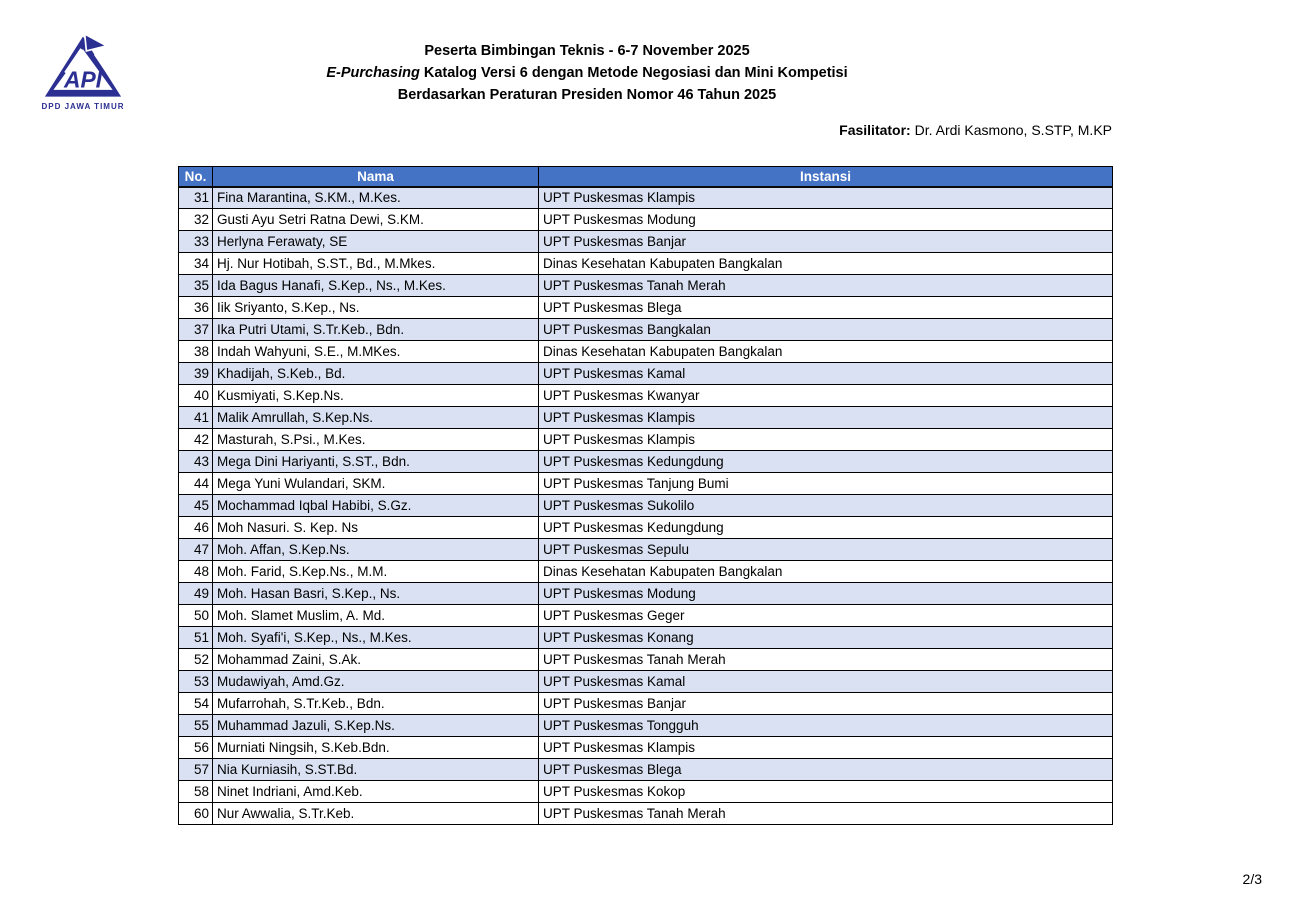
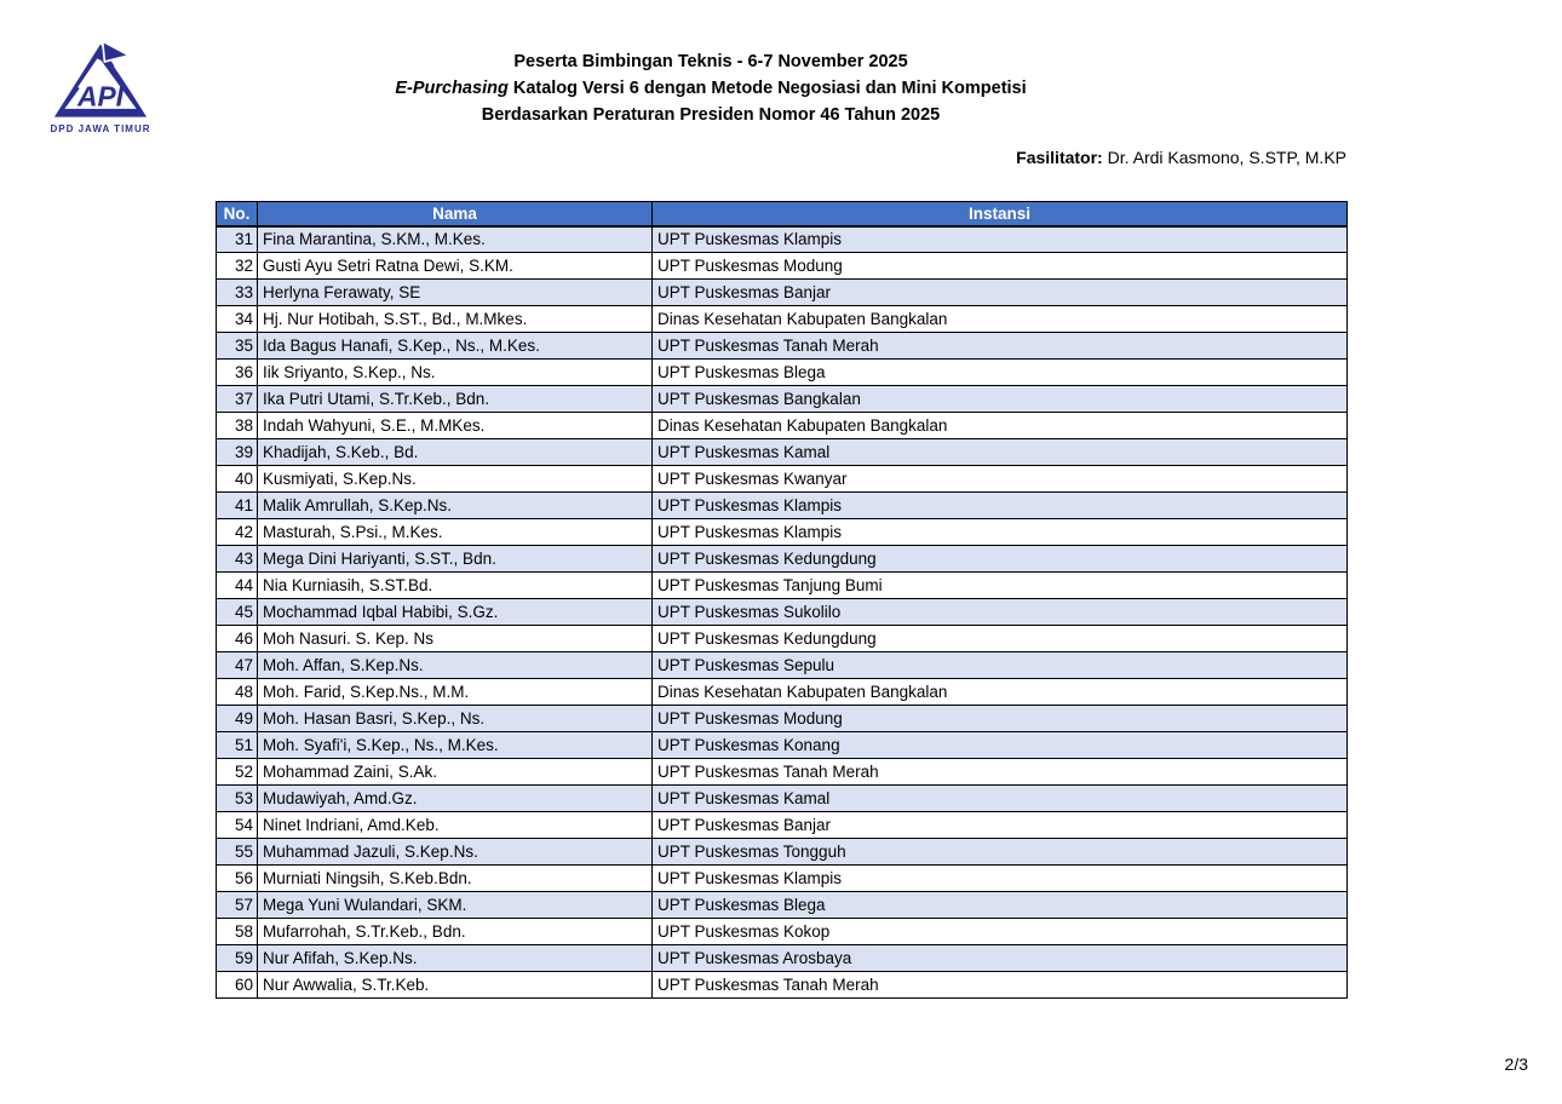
  API
  DPD JAWA TIMUR
  Peserta Bimbingan Teknis - 6-7 November 2025
  E-Purchasing Katalog Versi 6 dengan Metode Negosiasi dan Mini Kompetisi
  Berdasarkan Peraturan Presiden Nomor 46 Tahun 2025
  Fasilitator: Dr. Ardi Kasmono, S.STP, M.KP
  No.	Nama	Instansi
  31	Fina Marantina, S.KM., M.Kes.	UPT Puskesmas Klampis
  32	Gusti Ayu Setri Ratna Dewi, S.KM.	UPT Puskesmas Modung
  33	Herlyna Ferawaty, SE	UPT Puskesmas Banjar
  34	Hj. Nur Hotibah, S.ST., Bd., M.Mkes.	Dinas Kesehatan Kabupaten Bangkalan
  35	Ida Bagus Hanafi, S.Kep., Ns., M.Kes.	UPT Puskesmas Tanah Merah
  36	Iik Sriyanto, S.Kep., Ns.	UPT Puskesmas Blega
  37	Ika Putri Utami, S.Tr.Keb., Bdn.	UPT Puskesmas Bangkalan
  38	Indah Wahyuni, S.E., M.MKes.	Dinas Kesehatan Kabupaten Bangkalan
  39	Khadijah, S.Keb., Bd.	UPT Puskesmas Kamal
  40	Kusmiyati, S.Kep.Ns.	UPT Puskesmas Kwanyar
  41	Malik Amrullah, S.Kep.Ns.	UPT Puskesmas Klampis
  42	Masturah, S.Psi., M.Kes.	UPT Puskesmas Klampis
  43	Mega Dini Hariyanti, S.ST., Bdn.	UPT Puskesmas Kedungdung
- 44	Mega Yuni Wulandari, SKM.	UPT Puskesmas Tanjung Bumi
+ 44	Nia Kurniasih, S.ST.Bd.	UPT Puskesmas Tanjung Bumi
  45	Mochammad Iqbal Habibi, S.Gz.	UPT Puskesmas Sukolilo
  46	Moh Nasuri. S. Kep. Ns	UPT Puskesmas Kedungdung
  47	Moh. Affan, S.Kep.Ns.	UPT Puskesmas Sepulu
  48	Moh. Farid, S.Kep.Ns., M.M.	Dinas Kesehatan Kabupaten Bangkalan
  49	Moh. Hasan Basri, S.Kep., Ns.	UPT Puskesmas Modung
- 50	Moh. Slamet Muslim, A. Md.	UPT Puskesmas Geger
  51	Moh. Syafi'i, S.Kep., Ns., M.Kes.	UPT Puskesmas Konang
  52	Mohammad Zaini, S.Ak.	UPT Puskesmas Tanah Merah
  53	Mudawiyah, Amd.Gz.	UPT Puskesmas Kamal
- 54	Mufarrohah, S.Tr.Keb., Bdn.	UPT Puskesmas Banjar
+ 54	Ninet Indriani, Amd.Keb.	UPT Puskesmas Banjar
  55	Muhammad Jazuli, S.Kep.Ns.	UPT Puskesmas Tongguh
  56	Murniati Ningsih, S.Keb.Bdn.	UPT Puskesmas Klampis
- 57	Nia Kurniasih, S.ST.Bd.	UPT Puskesmas Blega
+ 57	Mega Yuni Wulandari, SKM.	UPT Puskesmas Blega
- 58	Ninet Indriani, Amd.Keb.	UPT Puskesmas Kokop
+ 58	Mufarrohah, S.Tr.Keb., Bdn.	UPT Puskesmas Kokop
+ 59	Nur Afifah, S.Kep.Ns.	UPT Puskesmas Arosbaya
  60	Nur Awwalia, S.Tr.Keb.	UPT Puskesmas Tanah Merah
  2/3
